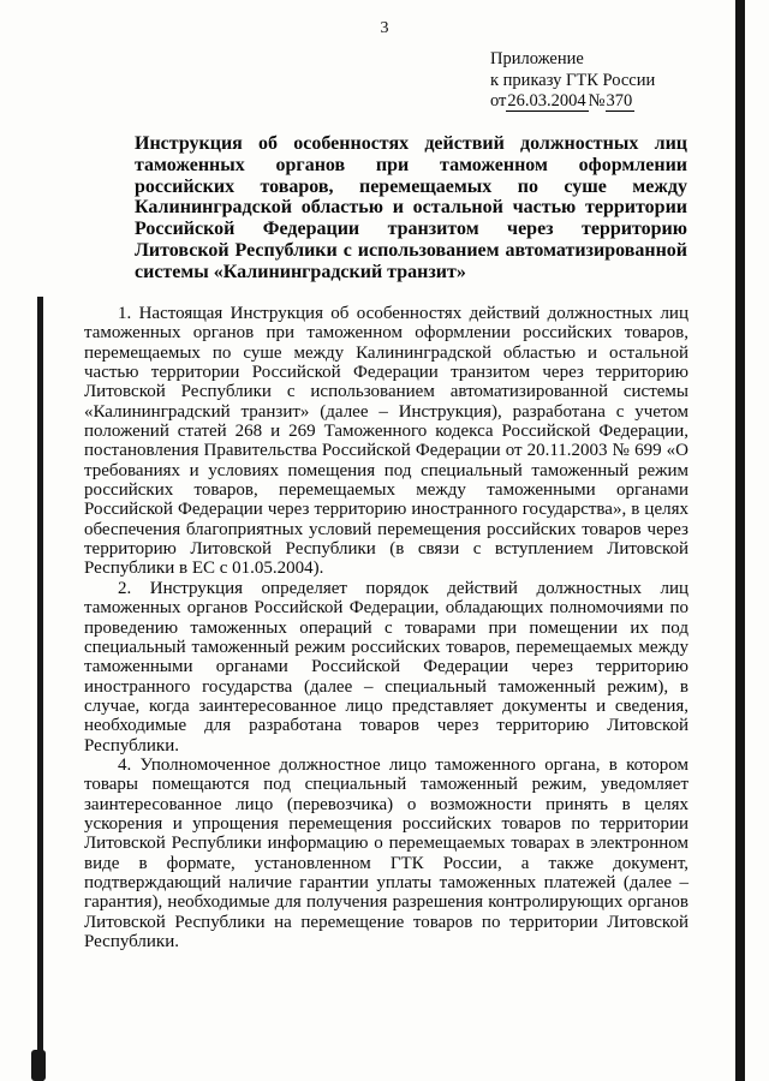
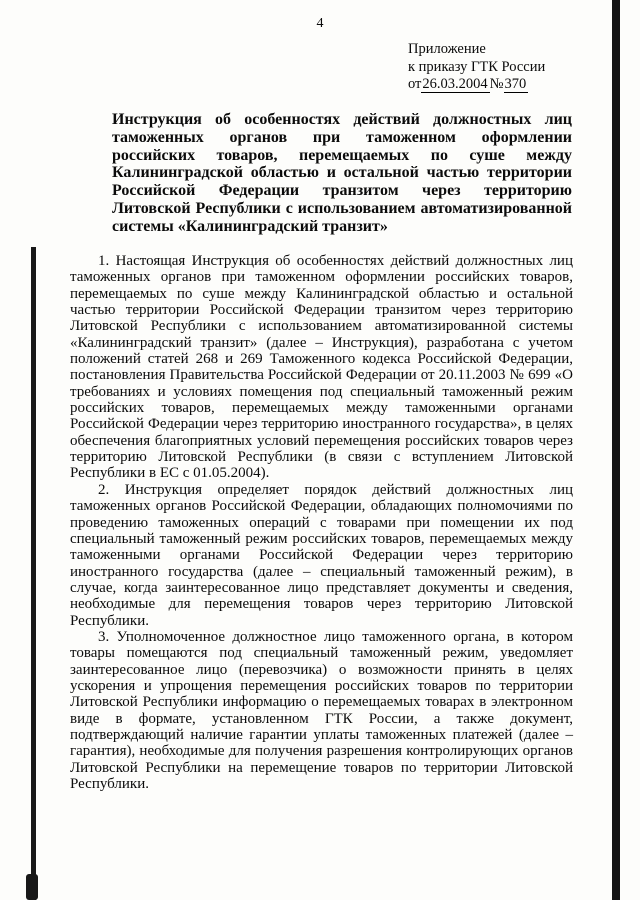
- 3
+ 4
  Приложение
  к приказу ГТК России
  от26.03.2004 №370
  Инструкция об особенностях действий должностных лиц таможенных органов при таможенном оформлении российских товаров, перемещаемых по суше между Калининградской областью и остальной частью территории Российской Федерации транзитом через территорию Литовской Республики с использованием автоматизированной системы «Калининградский транзит»
  1. Настоящая Инструкция об особенностях действий должностных лиц таможенных органов при таможенном оформлении российских товаров, перемещаемых по суше между Калининградской областью и остальной частью территории Российской Федерации транзитом через территорию Литовской Республики с использованием автоматизированной системы «Калининградский транзит» (далее – Инструкция), разработана с учетом положений статей 268 и 269 Таможенного кодекса Российской Федерации, постановления Правительства Российской Федерации от 20.11.2003 № 699 «О требованиях и условиях помещения под специальный таможенный режим российских товаров, перемещаемых между таможенными органами Российской Федерации через территорию иностранного государства», в целях обеспечения благоприятных условий перемещения российских товаров через территорию Литовской Республики (в связи с вступлением Литовской Республики в ЕС с 01.05.2004).
- 2. Инструкция определяет порядок действий должностных лиц таможенных органов Российской Федерации, обладающих полномочиями по проведению таможенных операций с товарами при помещении их под специальный таможенный режим российских товаров, перемещаемых между таможенными органами Российской Федерации через территорию иностранного государства (далее – специальный таможенный режим), в случае, когда заинтересованное лицо представляет документы и сведения, необходимые для разработана товаров через территорию Литовской Республики.
+ 2. Инструкция определяет порядок действий должностных лиц таможенных органов Российской Федерации, обладающих полномочиями по проведению таможенных операций с товарами при помещении их под специальный таможенный режим российских товаров, перемещаемых между таможенными органами Российской Федерации через территорию иностранного государства (далее – специальный таможенный режим), в случае, когда заинтересованное лицо представляет документы и сведения, необходимые для перемещения товаров через территорию Литовской Республики.
- 4. Уполномоченное должностное лицо таможенного органа, в котором товары помещаются под специальный таможенный режим, уведомляет заинтересованное лицо (перевозчика) о возможности принять в целях ускорения и упрощения перемещения российских товаров по территории Литовской Республики информацию о перемещаемых товарах в электронном виде в формате, установленном ГТК России, а также документ, подтверждающий наличие гарантии уплаты таможенных платежей (далее – гарантия), необходимые для получения разрешения контролирующих органов Литовской Республики на перемещение товаров по территории Литовской Республики.
+ 3. Уполномоченное должностное лицо таможенного органа, в котором товары помещаются под специальный таможенный режим, уведомляет заинтересованное лицо (перевозчика) о возможности принять в целях ускорения и упрощения перемещения российских товаров по территории Литовской Республики информацию о перемещаемых товарах в электронном виде в формате, установленном ГТК России, а также документ, подтверждающий наличие гарантии уплаты таможенных платежей (далее – гарантия), необходимые для получения разрешения контролирующих органов Литовской Республики на перемещение товаров по территории Литовской Республики.
